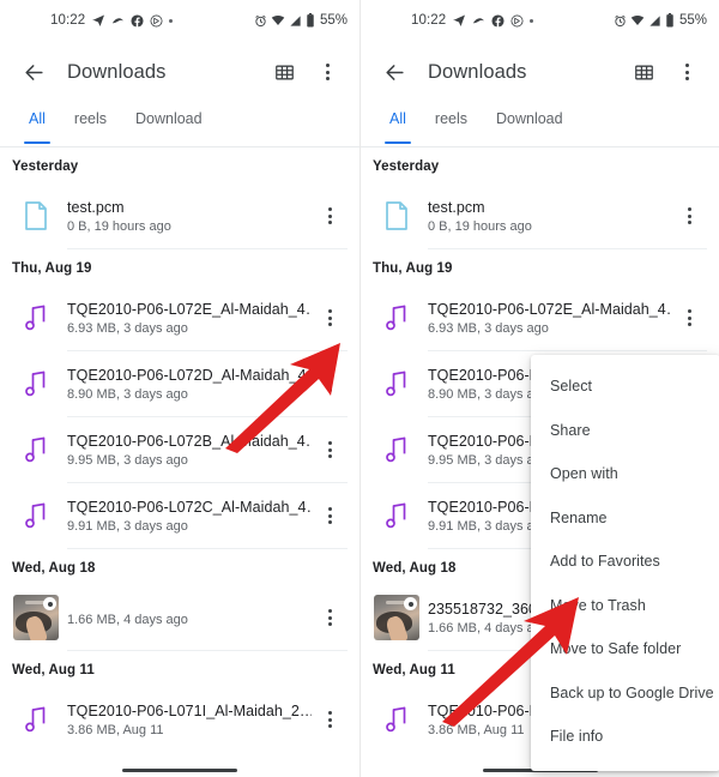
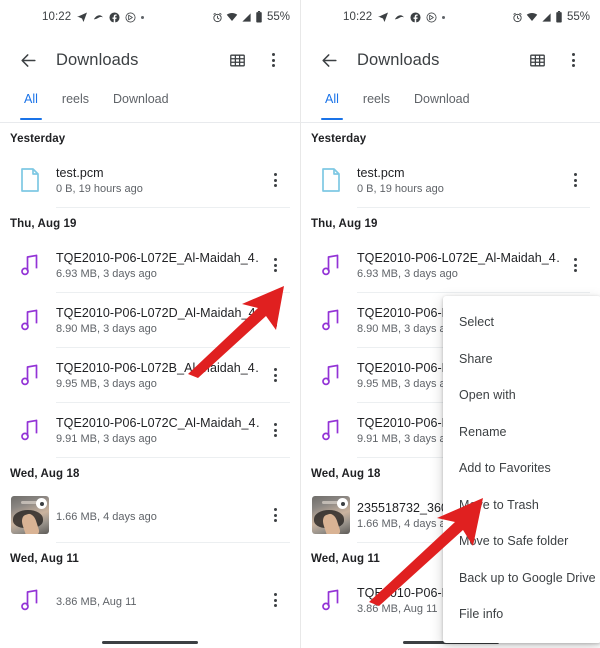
  10:22
  55%
  Downloads
  All
  reels
  Download
  Yesterday
  test.pcm
  0 B, 19 hours ago
  Thu, Aug 19
  TQE2010-P06-L072E_Al-Maidah_4
  6.93 MB, 3 days ago
  TQE2010-P06-L072D_Al-Maidah_4
  8.90 MB, 3 days ago
  TQE2010-P06-L072B_Alaidah_4
  9.95 MB, 3 days ago
  TQE2010-P06-L072C_Al-Maidah_4
  9.91 MB, 3 days ago
  Wed, Aug 18
  1.66 MB, 4 days ago
  Wed, Aug 11
- TQE2010-P06-L071I_Al-Maidah_2…
  3.86 MB, Aug 11
  10:22
  55%
  Downloads
  All
  reels
  Download
  Yesterday
  test.pcm
  0 B, 19 hours ago
  Thu, Aug 19
  TQE2010-P06-L072E_Al-Maidah_4
  6.93 MB, 3 days ago
  8.90 MB, 3 days
  9.95 MB, 3 days
  9.91 MB, 3 days
  Wed, Aug 18
  1.66 MB, 4 days
  Wed, Aug 11
  3.86 MB, Aug 11
  Select
  Share
  Open with
  Rename
  Add to Favorites
  Me to Trash
  Mve to Safe folder
  Back up to Google Drive
  File info
